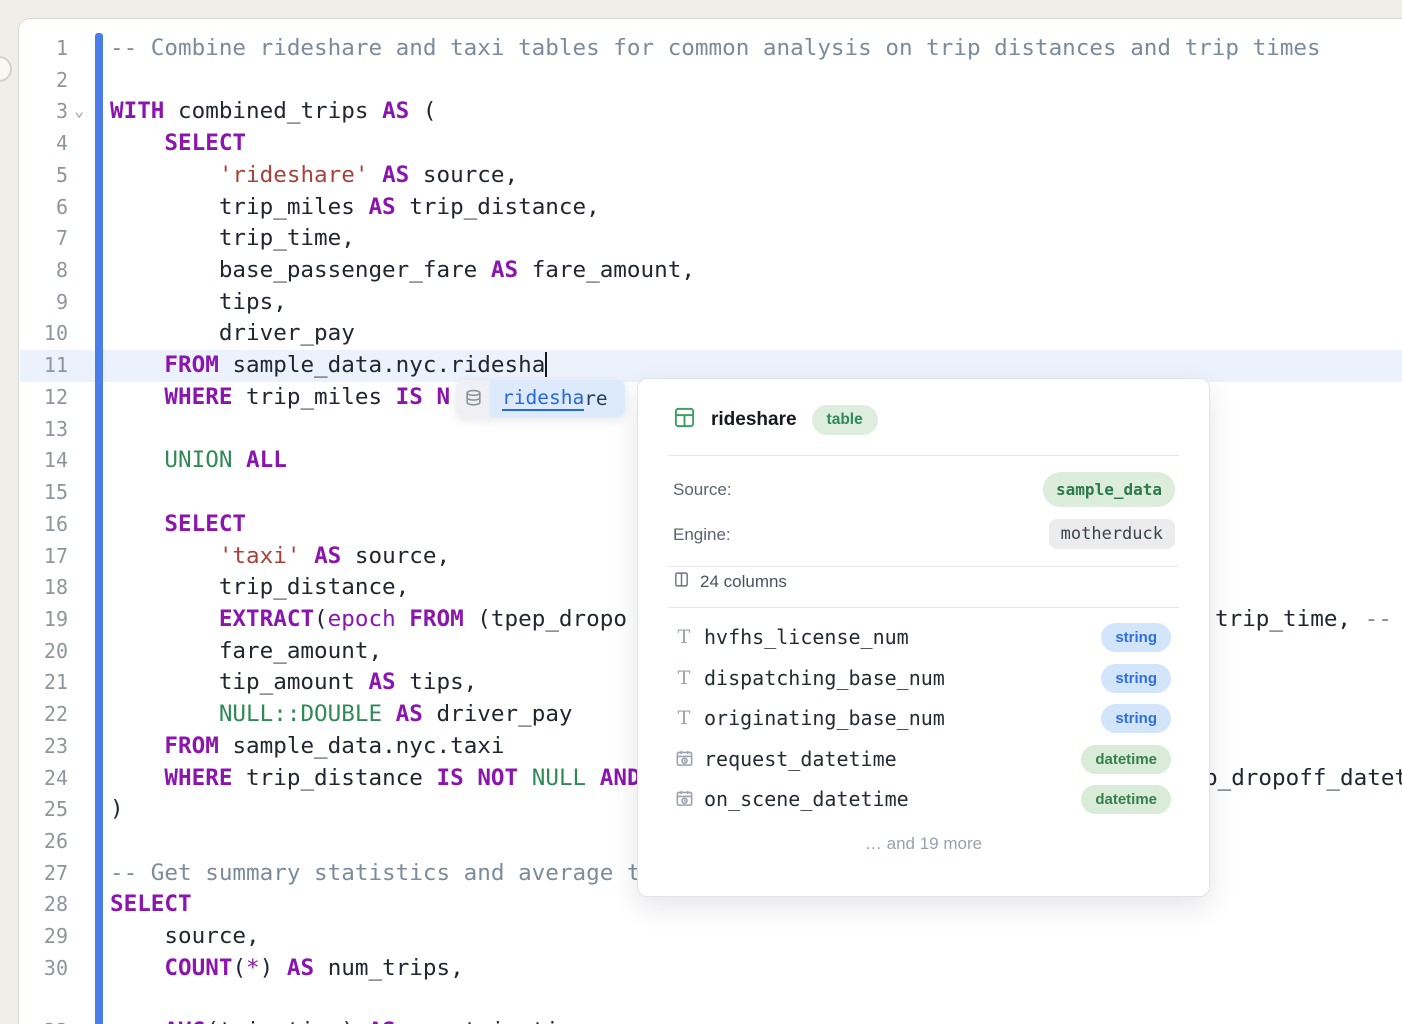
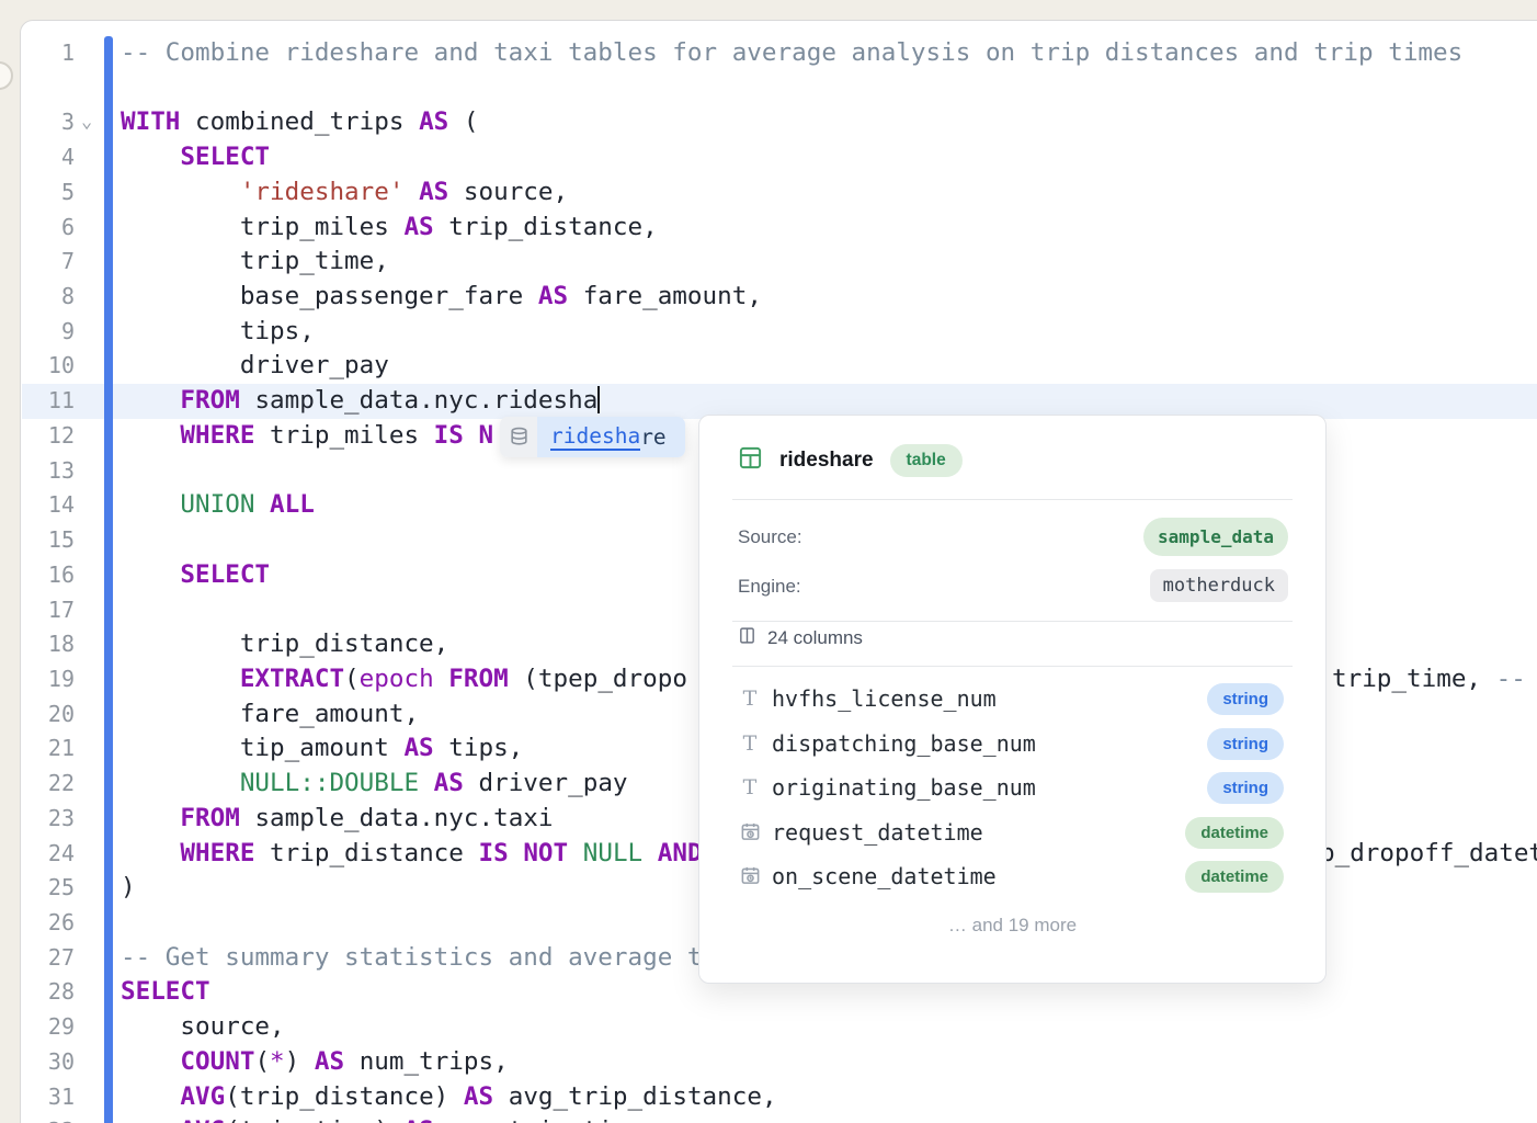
  1
- -- Combine rideshare and taxi tables for common analysis on trip distances and trip times
+ -- Combine rideshare and taxi tables for average analysis on trip distances and trip times
- 2
  3
  ⌄
  WITH combined_trips AS (
  4
  SELECT
  5
  'rideshare' AS source,
  6
  trip_miles AS trip_distance,
  7
  trip_time,
  8
  base_passenger_fare AS fare_amount,
  9
  tips,
  10
  driver_pay
  11
  FROM sample_data.nyc.ridesha
  12
  WHERE trip_miles IS N
  13
  14
  UNION ALL
  15
  16
  SELECT
  17
- 'taxi' AS source,
  18
  trip_distance,
  19
  EXTRACT(epoch FROM (tpep_dropo
  trip_time, --
  20
  fare_amount,
  21
  tip_amount AS tips,
  22
  NULL::DOUBLE AS driver_pay
  23
  FROM sample_data.nyc.taxi
  24
  WHERE trip_distance IS NOT NULL AND
  p_dropoff_datet
  25
  )
  26
  27
  -- Get summary statistics and average t
  28
  SELECT
  29
  source,
  30
  COUNT(*) AS num_trips,
+ 31
+ AVG(trip_distance) AS avg_trip_distance,
  ridesha
  re
  rideshare
  table
  Source:
  sample_data
  Engine:
  motherduck
  24 columns
  T
  hvfhs_license_num
  string
  T
  dispatching_base_num
  string
  T
  originating_base_num
  string
  request_datetime
  datetime
  on_scene_datetime
  datetime
  … and 19 more
